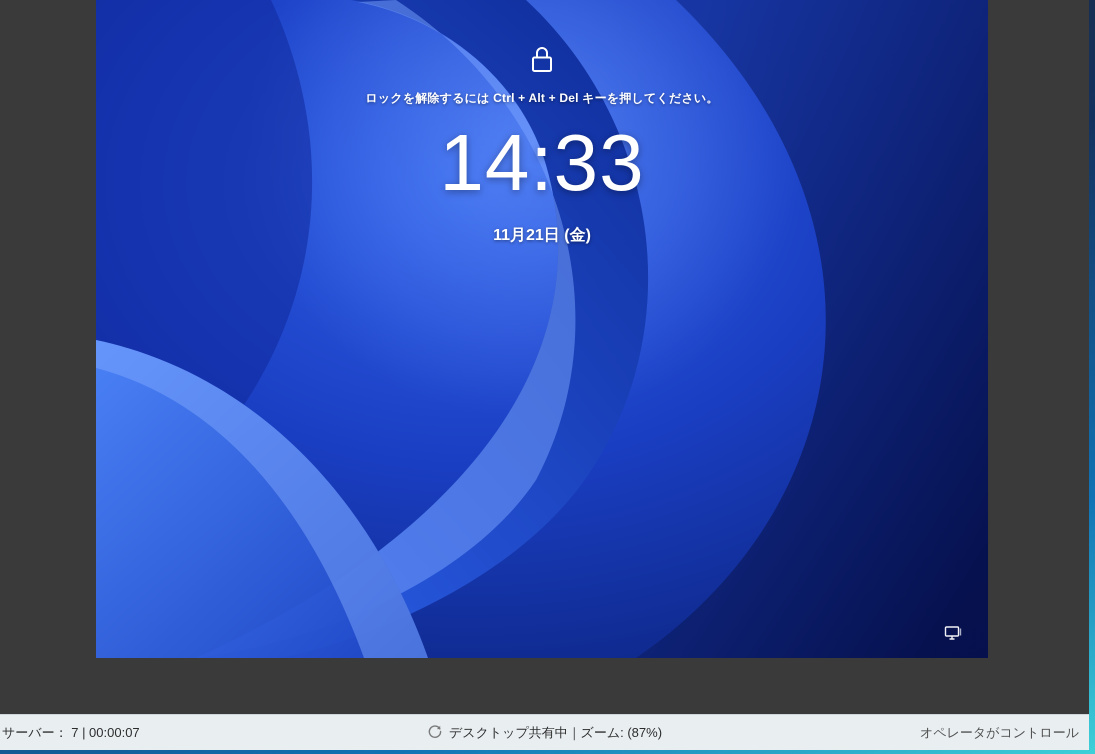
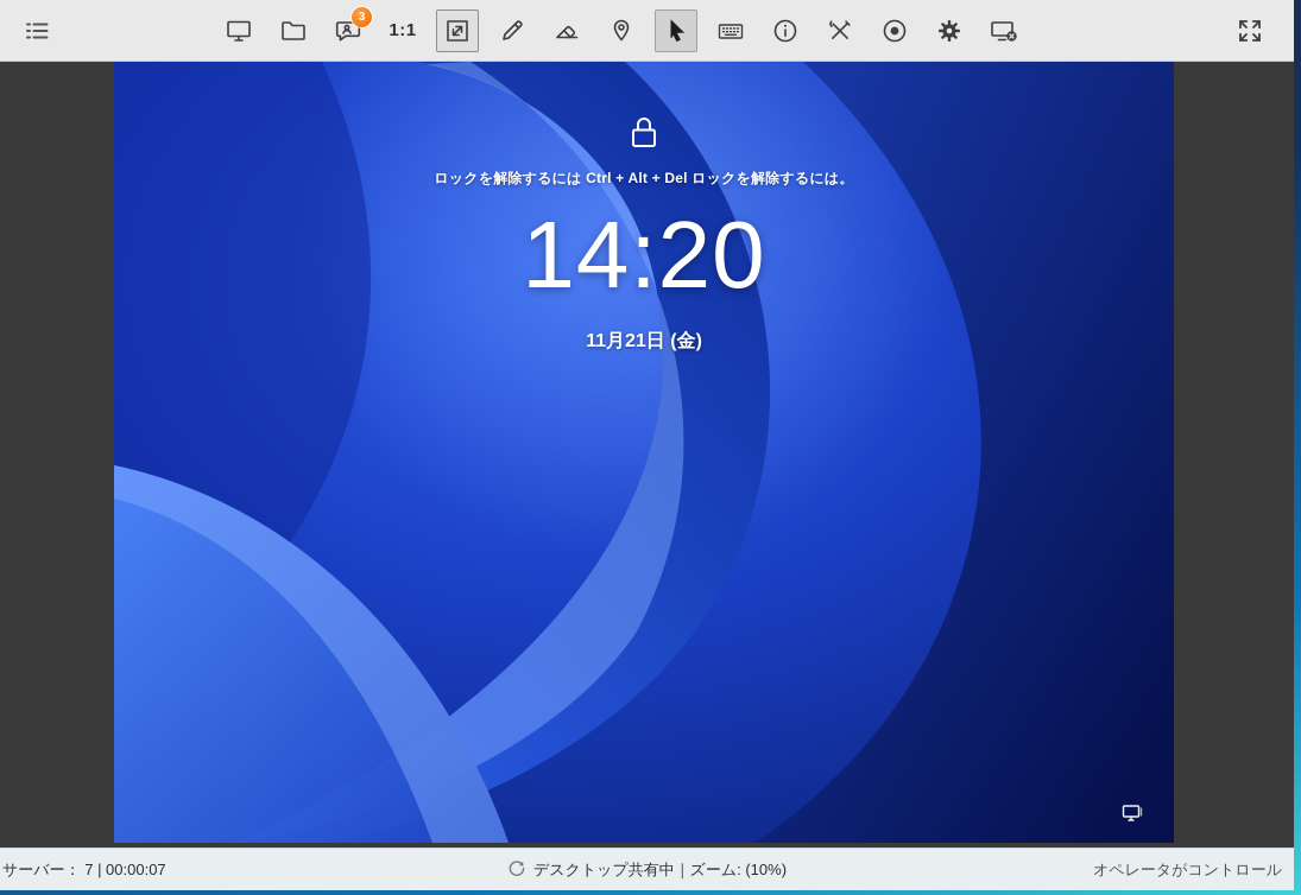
+ 3
+ 1:1
- ロックを解除するには Ctrl + Alt + Del キーを押してください。
+ ロックを解除するには Ctrl + Alt + Del ロックを解除するには。
- 14:33
+ 14:20
  11月21日 (金)
  サーバー： 7 | 00:00:07
- デスクトップ共有中｜ズーム: (87%)
+ デスクトップ共有中｜ズーム: (10%)
  オペレータがコントロール
